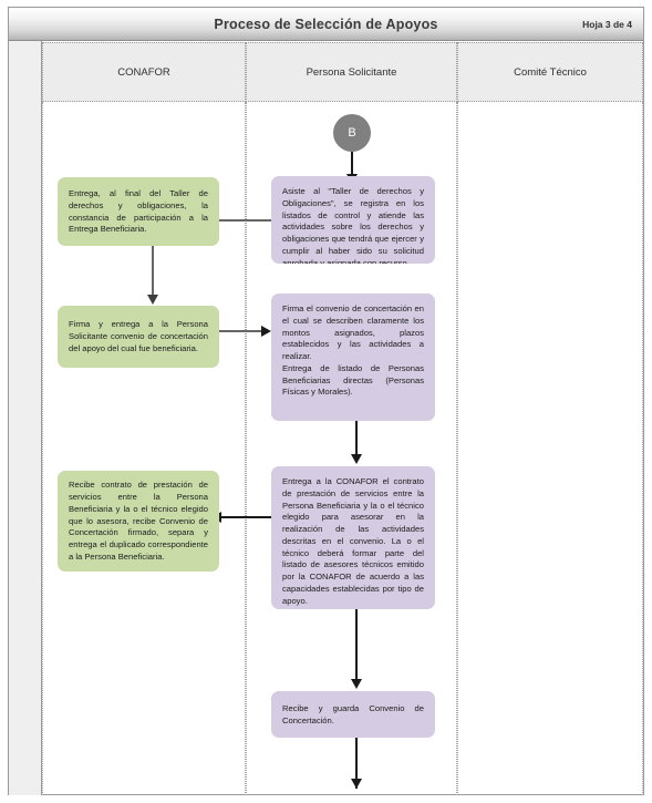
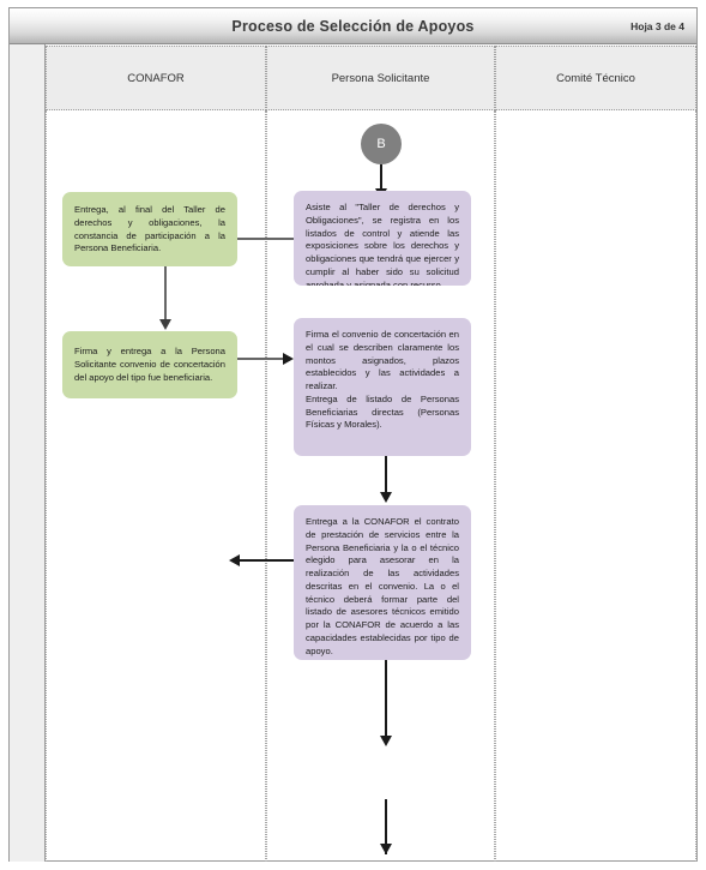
  Proceso de Selección de Apoyos
  Hoja 3 de 4
  CONAFOR
  Persona Solicitante
  Comité Técnico
  B
- Asiste al "Taller de derechos y Obligaciones", se registra en los listados de control y atiende las actividades sobre los derechos y obligaciones que tendrá que ejercer y cumplir al haber sido su solicitud aprobada y asignada con recurso.
+ Asiste al "Taller de derechos y Obligaciones", se registra en los listados de control y atiende las exposiciones sobre los derechos y obligaciones que tendrá que ejercer y cumplir al haber sido su solicitud aprobada y asignada con recurso.
- Entrega, al final del Taller de derechos y obligaciones, la constancia de participación a la Entrega Beneficiaria.
+ Entrega, al final del Taller de derechos y obligaciones, la constancia de participación a la Persona Beneficiaria.
- Firma y entrega a la Persona Solicitante convenio de concertación del apoyo del cual fue beneficiaria.
+ Firma y entrega a la Persona Solicitante convenio de concertación del apoyo del tipo fue beneficiaria.
  Firma el convenio de concertación en el cual se describen claramente los montos asignados, plazos establecidos y las actividades a realizar.
  Entrega de listado de Personas Beneficiarias directas (Personas Físicas y Morales).
  Entrega a la CONAFOR el contrato de prestación de servicios entre la Persona Beneficiaria y la o el técnico elegido para asesorar en la realización de las actividades descritas en el convenio. La o el técnico deberá formar parte del listado de asesores técnicos emitido por la CONAFOR de acuerdo a las capacidades establecidas por tipo de apoyo.
- Recibe contrato de prestación de servicios entre la Persona Beneficiaria y la o el técnico elegido que lo asesora, recibe Convenio de Concertación firmado, separa y entrega el duplicado correspondiente a la Persona Beneficiaria.
- Recibe y guarda Convenio de Concertación.
